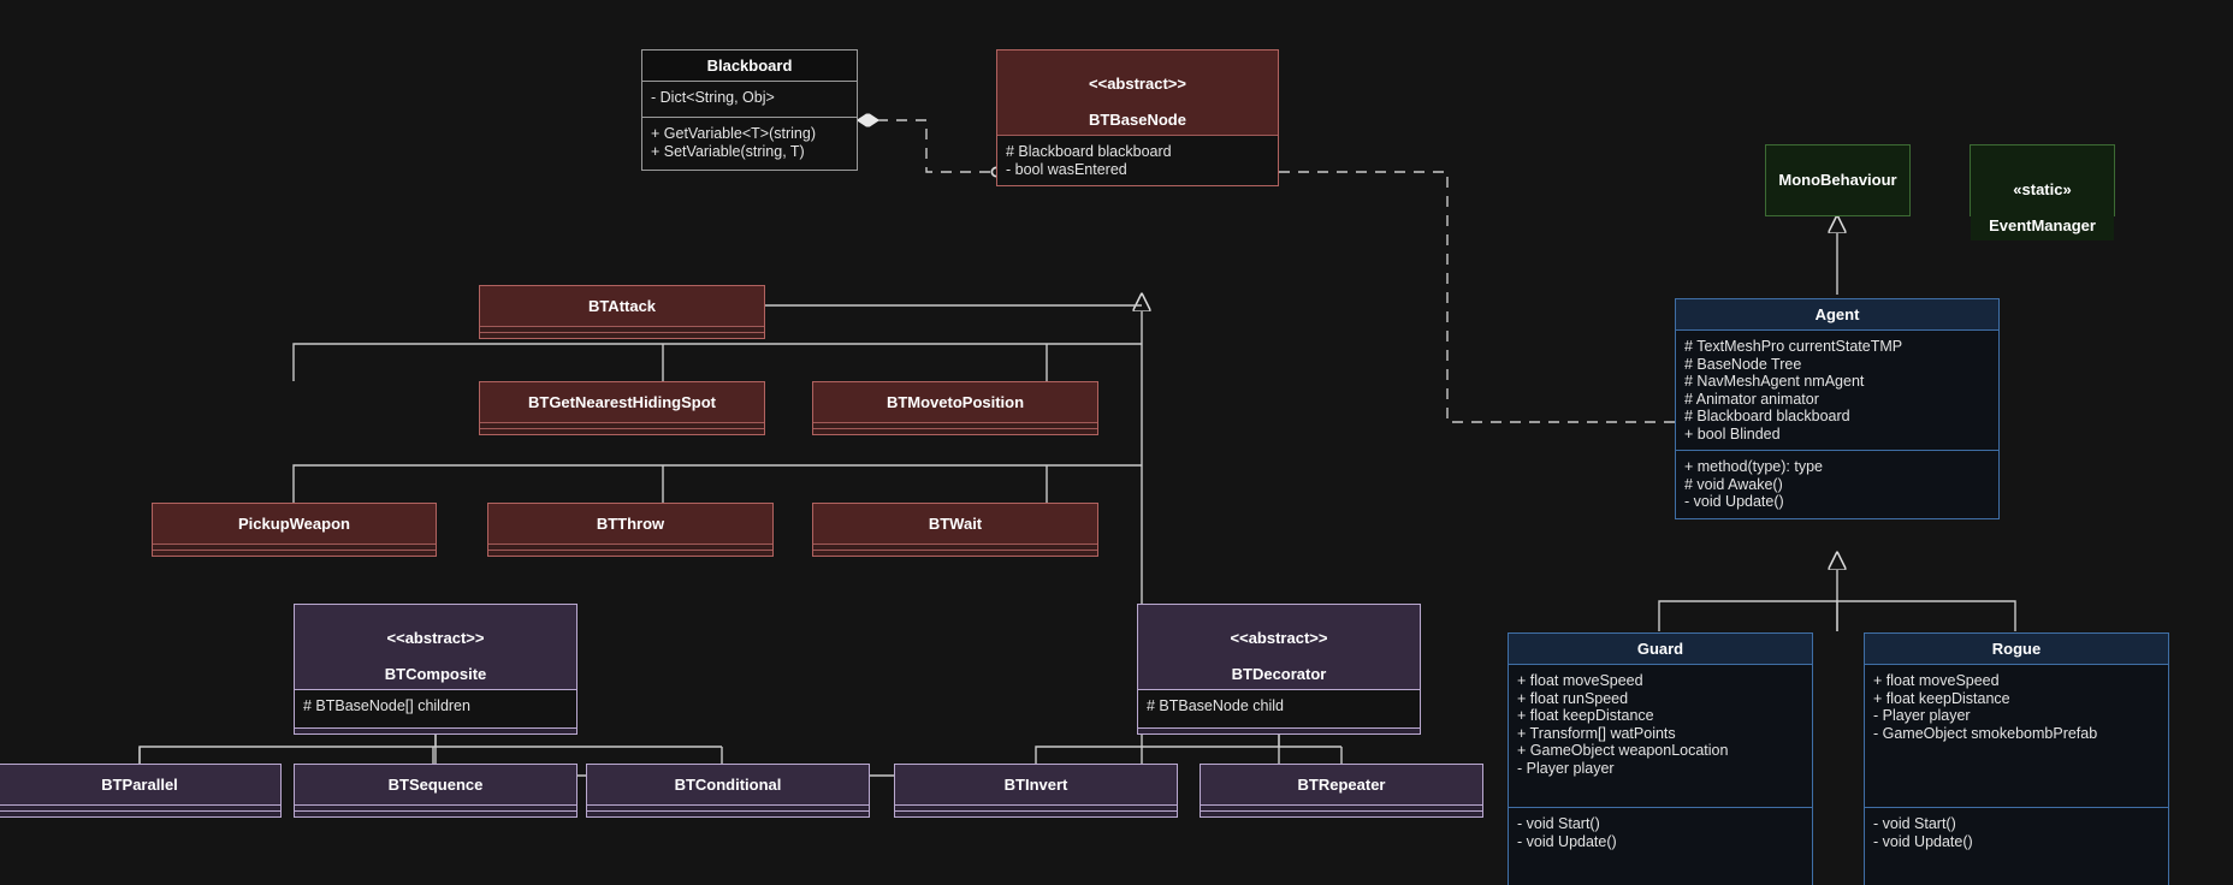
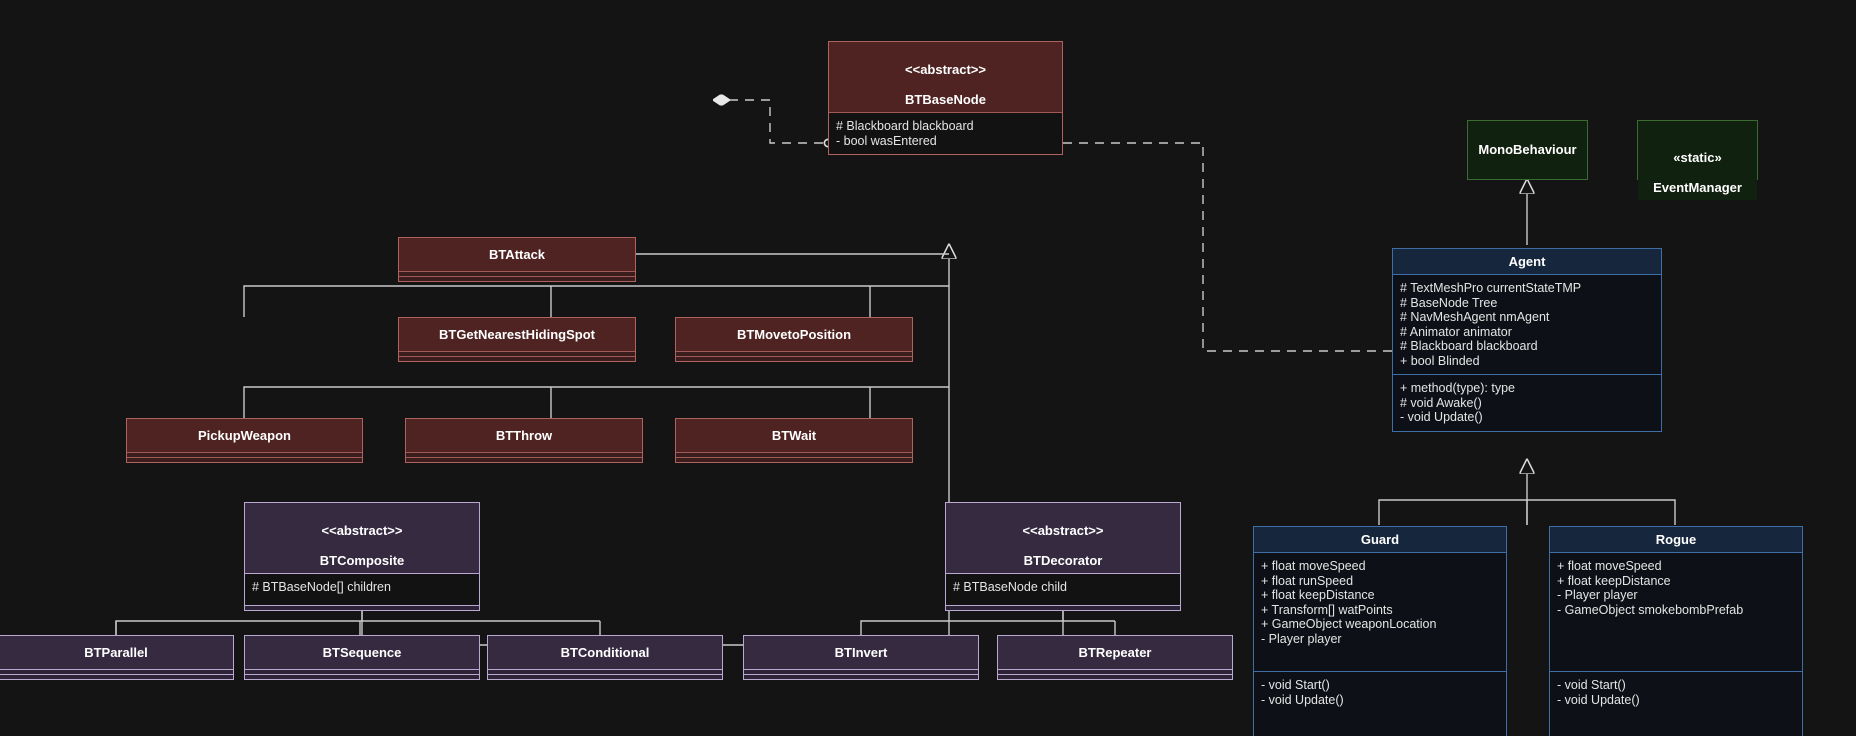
- Blackboard
- - Dict<String, Obj>
- + GetVariable<T>(string)
- + SetVariable(string, T)
  <<abstract>>
  BTBaseNode
  # Blackboard blackboard
  - bool wasEntered
  MonoBehaviour
  «static»
  EventManager
  Agent
  # TextMeshPro currentStateTMP
  # BaseNode Tree
  # NavMeshAgent nmAgent
  # Animator animator
  # Blackboard blackboard
  + bool Blinded
  + method(type): type
  # void Awake()
  - void Update()
  Guard
  + float moveSpeed
  + float runSpeed
  + float keepDistance
  + Transform[] watPoints
  + GameObject weaponLocation
  - Player player
  - void Start()
  - void Update()
  Rogue
  + float moveSpeed
  + float keepDistance
  - Player player
  - GameObject smokebombPrefab
  - void Start()
  - void Update()
  BTAttack
  BTGetNearestHidingSpot
  BTMovetoPosition
  PickupWeapon
  BTThrow
  BTWait
  <<abstract>>
  BTComposite
  # BTBaseNode[] children
  <<abstract>>
  BTDecorator
  # BTBaseNode child
  BTParallel
  BTSequence
  BTConditional
  BTInvert
  BTRepeater
